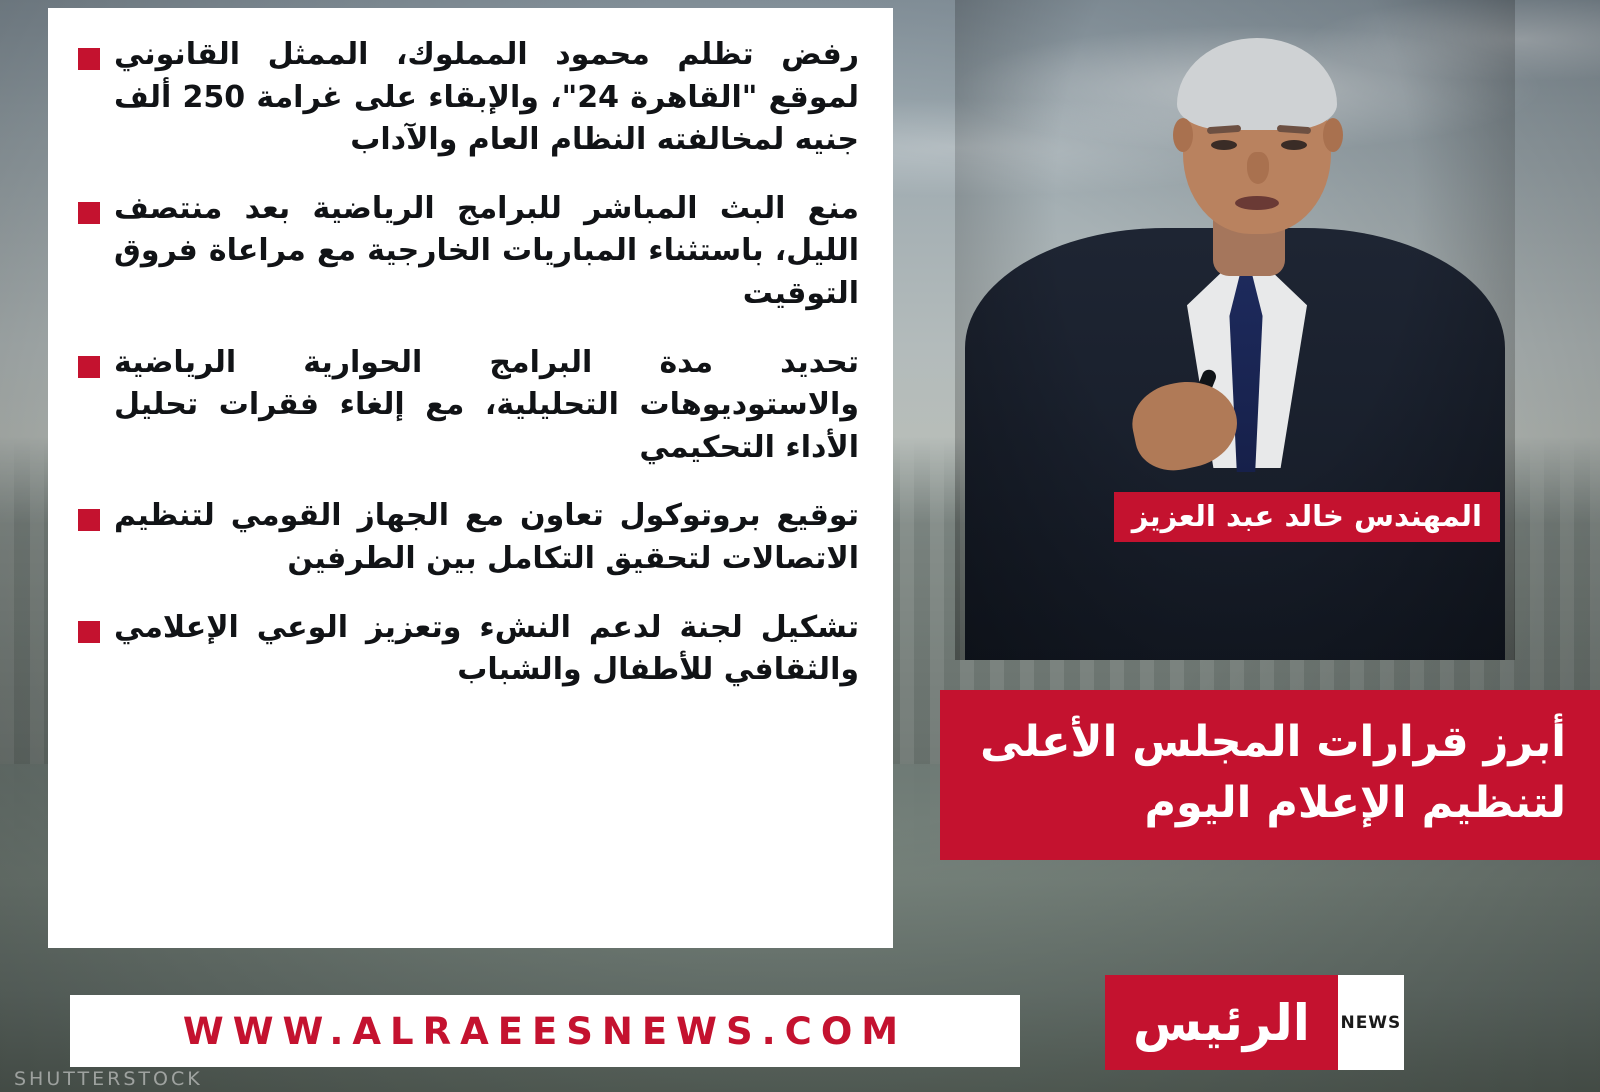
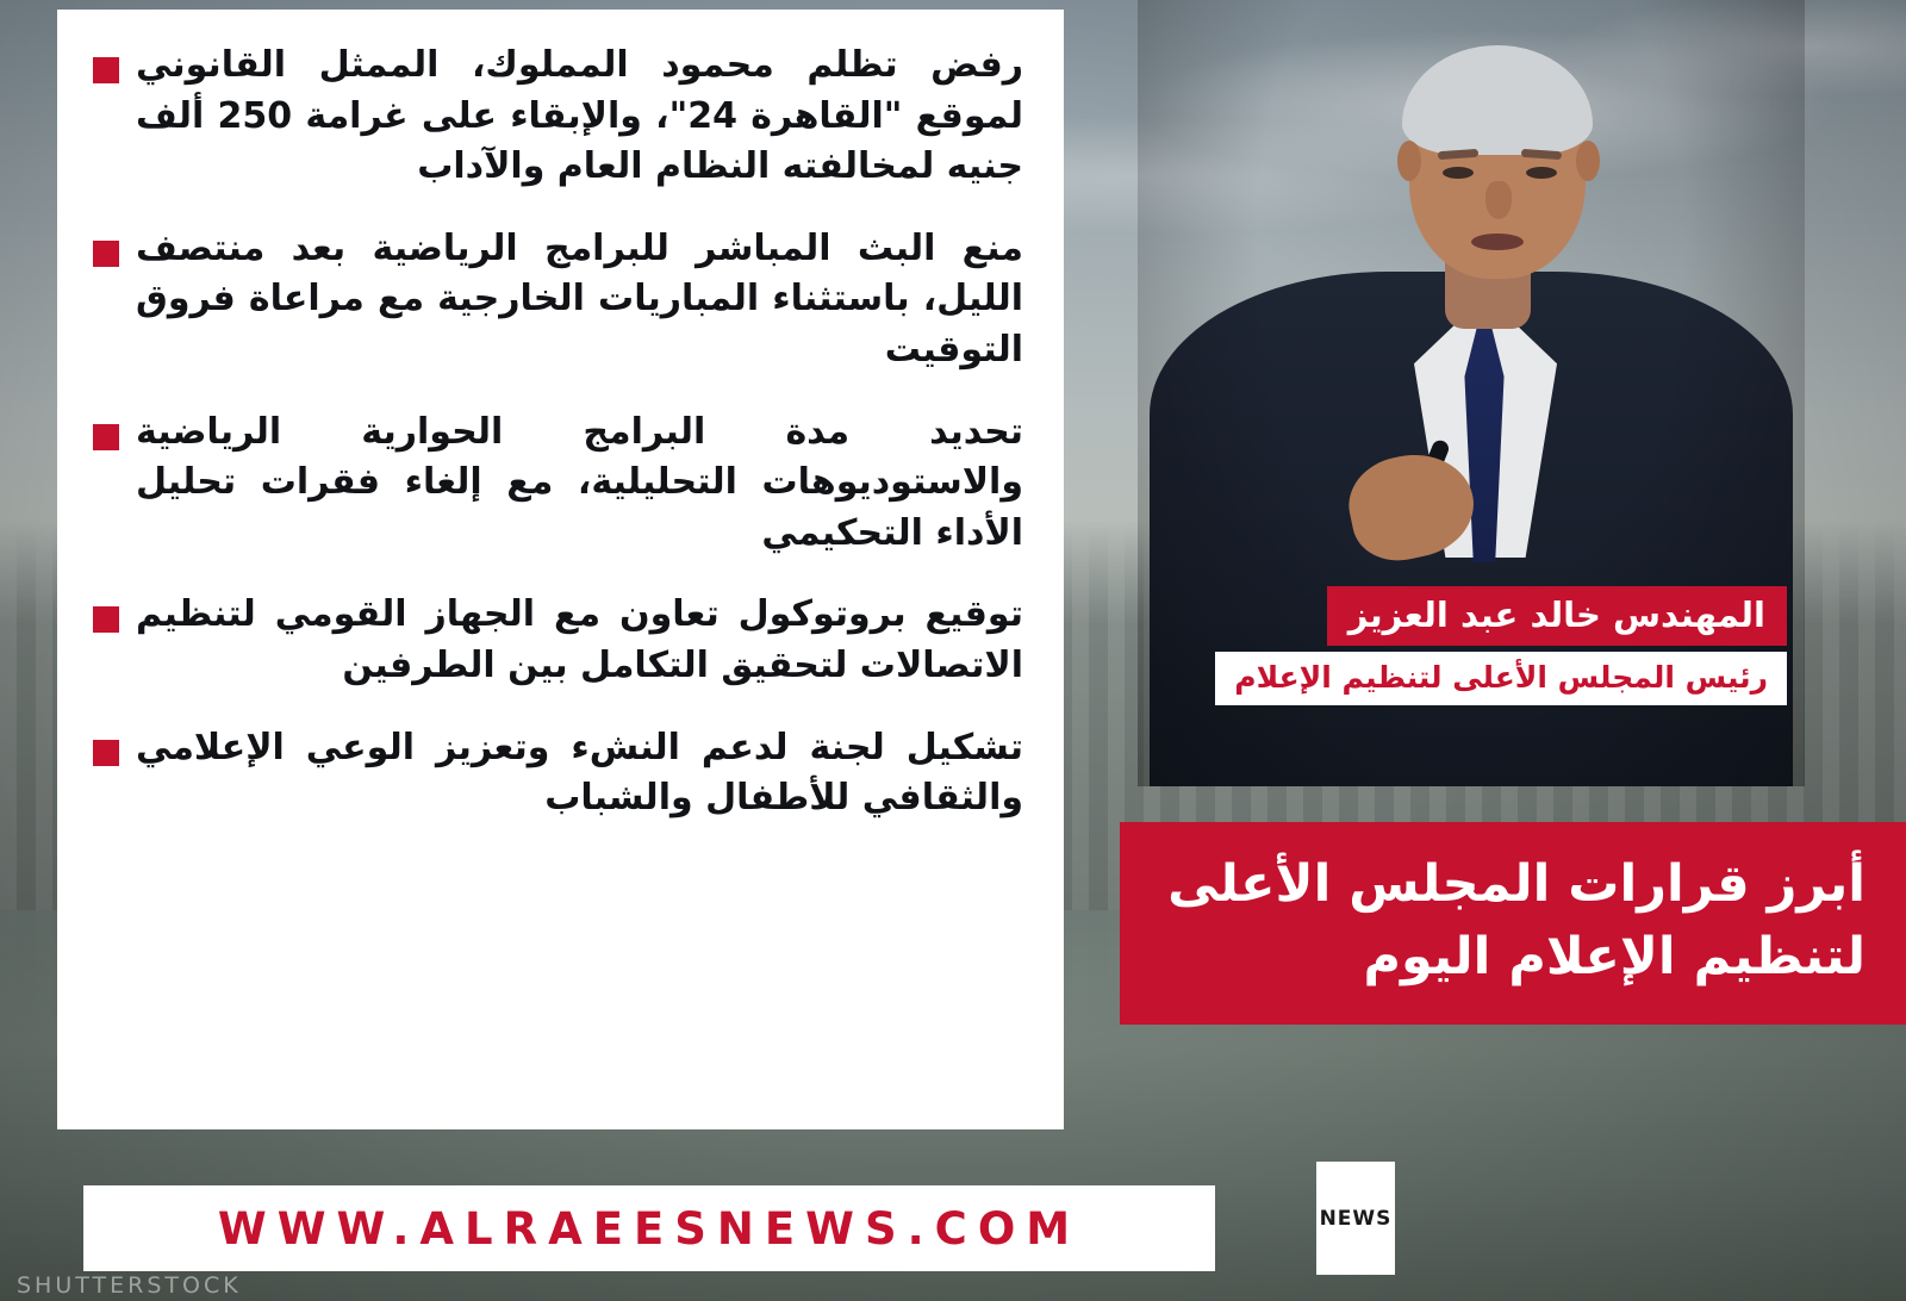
  رفض تظلم محمود المملوك، الممثل القانوني لموقع "القاهرة 24"، والإبقاء على غرامة 250 ألف جنيه لمخالفته النظام العام والآداب
  منع البث المباشر للبرامج الرياضية بعد منتصف الليل، باستثناء المباريات الخارجية مع مراعاة فروق التوقيت
  تحديد مدة البرامج الحوارية الرياضية والاستوديوهات التحليلية، مع إلغاء فقرات تحليل الأداء التحكيمي
  توقيع بروتوكول تعاون مع الجهاز القومي لتنظيم الاتصالات لتحقيق التكامل بين الطرفين
  تشكيل لجنة لدعم النشء وتعزيز الوعي الإعلامي والثقافي للأطفال والشباب
  المهندس خالد عبد العزيز
+ رئيس المجلس الأعلى لتنظيم الإعلام
  أبرز قرارات المجلس الأعلى لتنظيم الإعلام اليوم
  WWW.ALRAEESNEWS.COM
  NEWS
- الرئيس
  SHUTTERSTOCK
